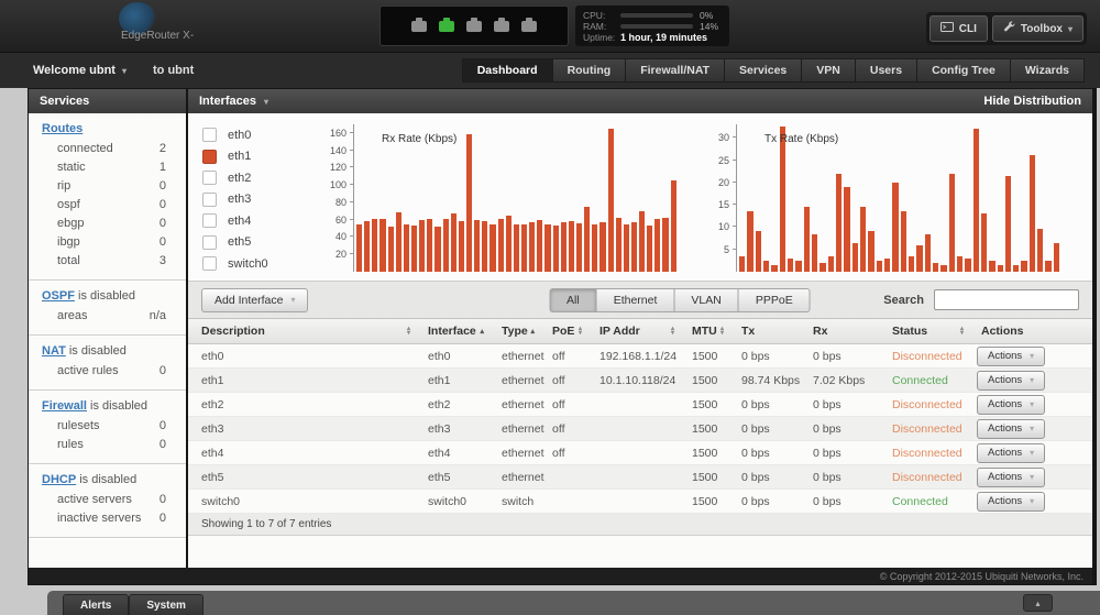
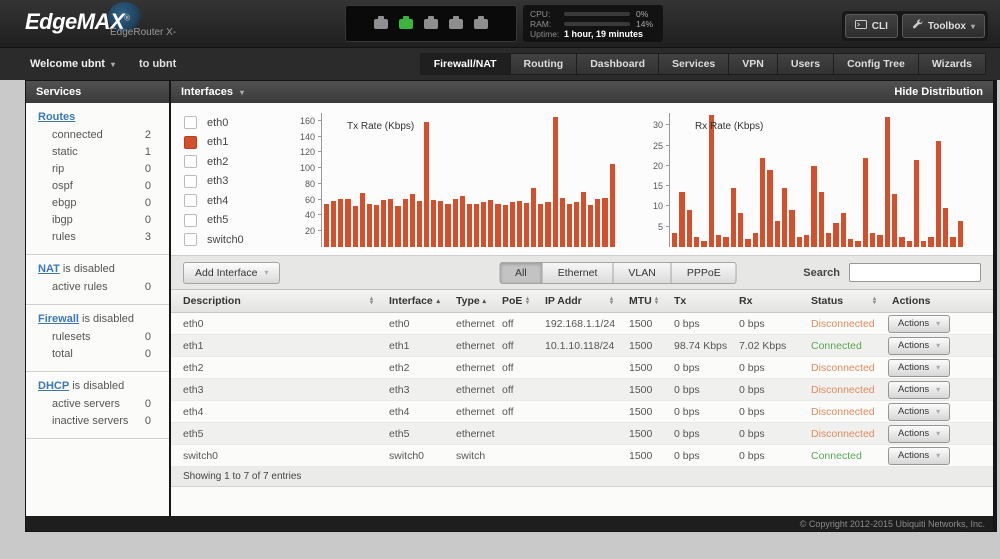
+ EdgeMAX®
  EdgeRouter X-
  CPU:
  0%
  RAM:
  14%
  Uptime:
  1 hour, 19 minutes
  CLI
  Toolbox
  ▾
  Welcome ubnt
  ▾
  to ubnt
- Dashboard
+ Firewall/NAT
  Routing
- Firewall/NAT
+ Dashboard
  Services
  VPN
  Users
  Config Tree
  Wizards
  Services
  Routes
  connected
  2
  static
  1
  rip
  0
  ospf
  0
  ebgp
  0
  ibgp
  0
- total
+ rules
  3
- OSPF is disabled
- areas
- n/a
  NAT is disabled
  active rules
  0
  Firewall is disabled
  rulesets
  0
- rules
+ total
  0
  DHCP is disabled
  active servers
  0
  inactive servers
  0
  Interfaces
  ▾
  Hide Distribution
  eth0
  eth1
  eth2
  eth3
  eth4
  eth5
  switch0
  20
  40
  60
  80
  100
  120
  140
  160
- Rx Rate (Kbps)
+ Tx Rate (Kbps)
  5
  10
  15
  20
  25
  30
- Tx Rate (Kbps)
+ Rx Rate (Kbps)
  Add Interface
  ▾
  All
  Ethernet
  VLAN
  PPPoE
  Search
  Description
  Interface
  Type
  PoE
  IP Addr
  MTU
  Tx
  Rx
  Status
  Actions
  eth0
  eth0
  ethernet
  off
  192.168.1.1/24
  1500
  0 bps
  0 bps
  Disconnected
  Actions
  ▾
  eth1
  eth1
  ethernet
  off
  10.1.10.118/24
  1500
  98.74 Kbps
  7.02 Kbps
  Connected
  Actions
  ▾
  eth2
  eth2
  ethernet
  off
  1500
  0 bps
  0 bps
  Disconnected
  Actions
  ▾
  eth3
  eth3
  ethernet
  off
  1500
  0 bps
  0 bps
  Disconnected
  Actions
  ▾
  eth4
  eth4
  ethernet
  off
  1500
  0 bps
  0 bps
  Disconnected
  Actions
  ▾
  eth5
  eth5
  ethernet
  1500
  0 bps
  0 bps
  Disconnected
  Actions
  ▾
  switch0
  switch0
  switch
  1500
  0 bps
  0 bps
  Connected
  Actions
  ▾
  Showing 1 to 7 of 7 entries
  © Copyright 2012-2015 Ubiquiti Networks, Inc.
- Alerts System
- ▴
